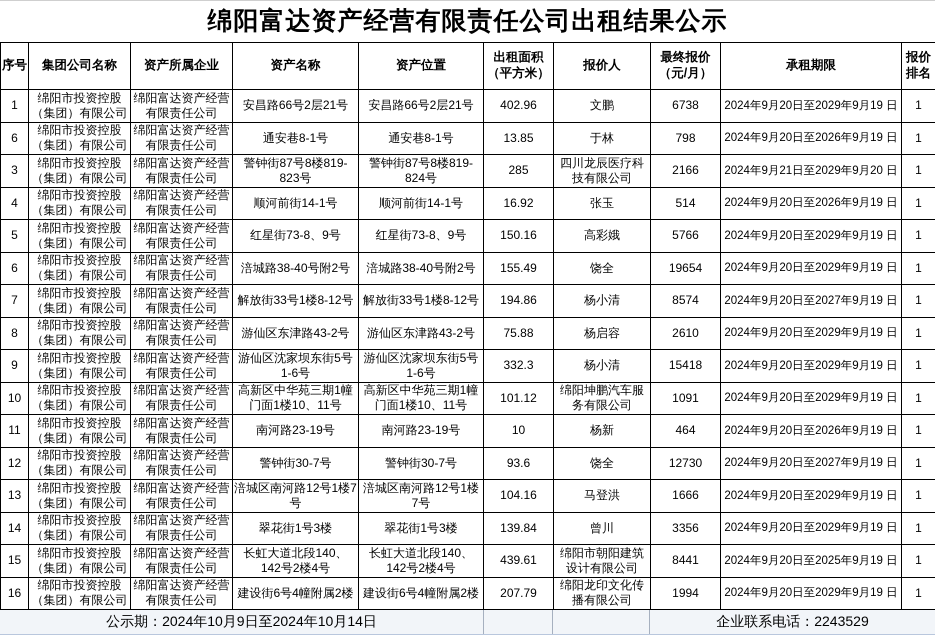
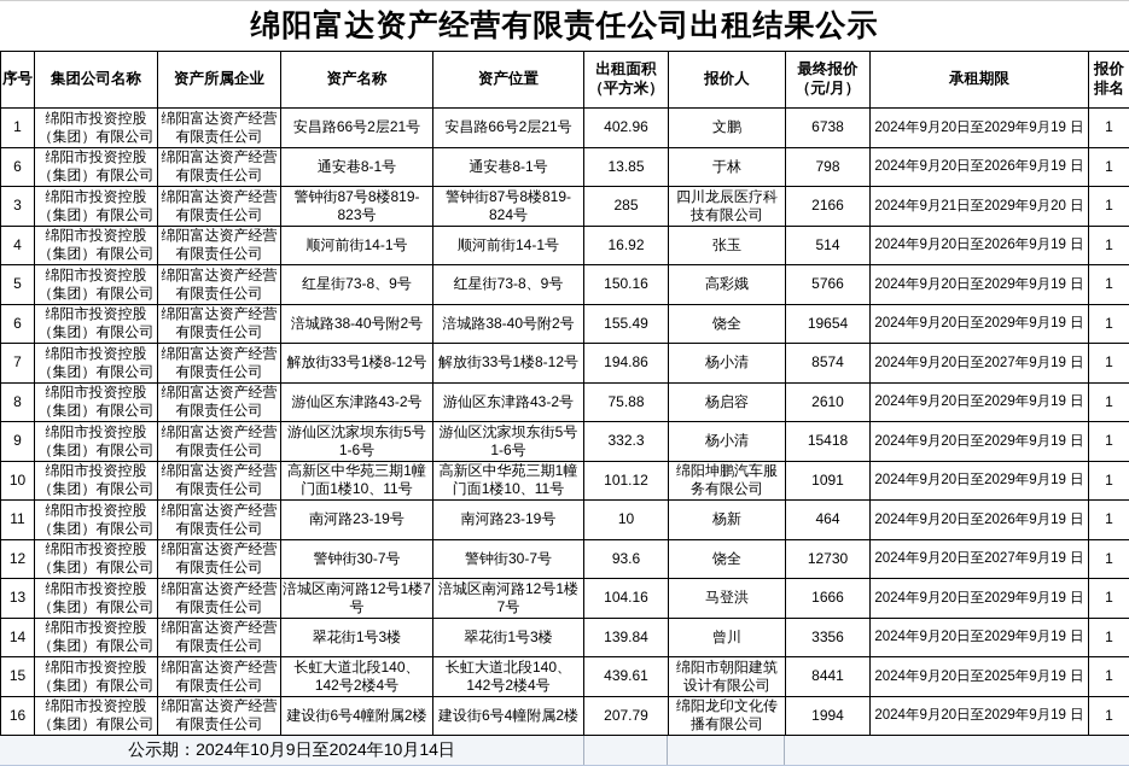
  绵阳富达资产经营有限责任公司出租结果公示
  序号	集团公司名称	资产所属企业	资产名称	资产位置	出租面积（平方米）	报价人	最终报价（元/月）	承租期限	报价排名
  1	绵阳市投资控股（集团）有限公司	绵阳富达资产经营有限责任公司	安昌路66号2层21号	安昌路66号2层21号	402.96	文鹏	6738	2024年9月20日至2029年9月19 日	1
  6	绵阳市投资控股（集团）有限公司	绵阳富达资产经营有限责任公司	通安巷8-1号	通安巷8-1号	13.85	于林	798	2024年9月20日至2026年9月19 日	1
  3	绵阳市投资控股（集团）有限公司	绵阳富达资产经营有限责任公司	警钟街87号8楼819-823号	警钟街87号8楼819-824号	285	四川龙辰医疗科技有限公司	2166	2024年9月21日至2029年9月20 日	1
  4	绵阳市投资控股（集团）有限公司	绵阳富达资产经营有限责任公司	顺河前街14-1号	顺河前街14-1号	16.92	张玉	514	2024年9月20日至2026年9月19 日	1
  5	绵阳市投资控股（集团）有限公司	绵阳富达资产经营有限责任公司	红星街73-8、9号	红星街73-8、9号	150.16	高彩娥	5766	2024年9月20日至2029年9月19 日	1
  6	绵阳市投资控股（集团）有限公司	绵阳富达资产经营有限责任公司	涪城路38-40号附2号	涪城路38-40号附2号	155.49	饶全	19654	2024年9月20日至2029年9月19 日	1
  7	绵阳市投资控股（集团）有限公司	绵阳富达资产经营有限责任公司	解放街33号1楼8-12号	解放街33号1楼8-12号	194.86	杨小清	8574	2024年9月20日至2027年9月19 日	1
  8	绵阳市投资控股（集团）有限公司	绵阳富达资产经营有限责任公司	游仙区东津路43-2号	游仙区东津路43-2号	75.88	杨启容	2610	2024年9月20日至2029年9月19 日	1
  9	绵阳市投资控股（集团）有限公司	绵阳富达资产经营有限责任公司	游仙区沈家坝东街5号1-6号	游仙区沈家坝东街5号1-6号	332.3	杨小清	15418	2024年9月20日至2029年9月19 日	1
  10	绵阳市投资控股（集团）有限公司	绵阳富达资产经营有限责任公司	高新区中华苑三期1幢门面1楼10、11号	高新区中华苑三期1幢门面1楼10、11号	101.12	绵阳坤鹏汽车服务有限公司	1091	2024年9月20日至2029年9月19 日	1
  11	绵阳市投资控股（集团）有限公司	绵阳富达资产经营有限责任公司	南河路23-19号	南河路23-19号	10	杨新	464	2024年9月20日至2026年9月19 日	1
  12	绵阳市投资控股（集团）有限公司	绵阳富达资产经营有限责任公司	警钟街30-7号	警钟街30-7号	93.6	饶全	12730	2024年9月20日至2027年9月19 日	1
  13	绵阳市投资控股（集团）有限公司	绵阳富达资产经营有限责任公司	涪城区南河路12号1楼7号	涪城区南河路12号1楼7号	104.16	马登洪	1666	2024年9月20日至2029年9月19 日	1
  14	绵阳市投资控股（集团）有限公司	绵阳富达资产经营有限责任公司	翠花街1号3楼	翠花街1号3楼	139.84	曾川	3356	2024年9月20日至2029年9月19 日	1
  15	绵阳市投资控股（集团）有限公司	绵阳富达资产经营有限责任公司	长虹大道北段140、142号2楼4号	长虹大道北段140、142号2楼4号	439.61	绵阳市朝阳建筑设计有限公司	8441	2024年9月20日至2025年9月19 日	1
  16	绵阳市投资控股（集团）有限公司	绵阳富达资产经营有限责任公司	建设街6号4幢附属2楼	建设街6号4幢附属2楼	207.79	绵阳龙印文化传播有限公司	1994	2024年9月20日至2029年9月19 日	1
  公示期：2024年10月9日至2024年10月14日
- 企业联系电话：2243529
